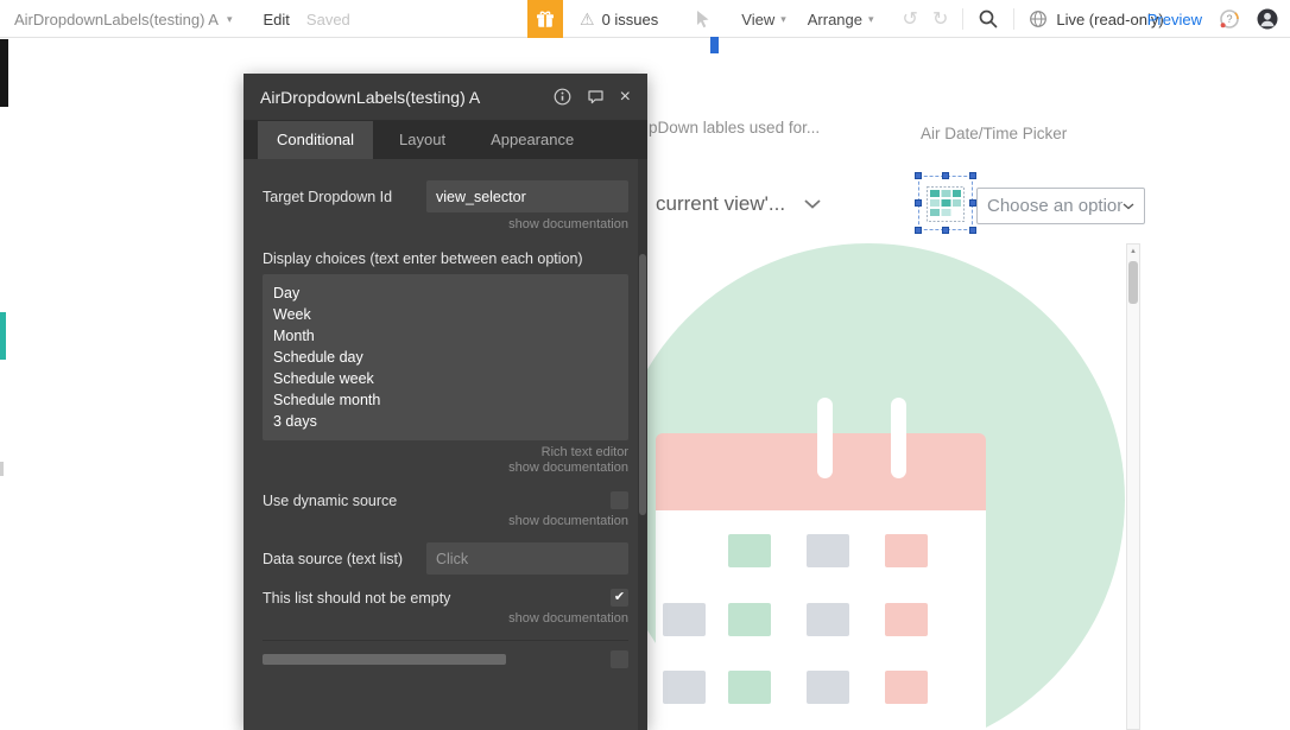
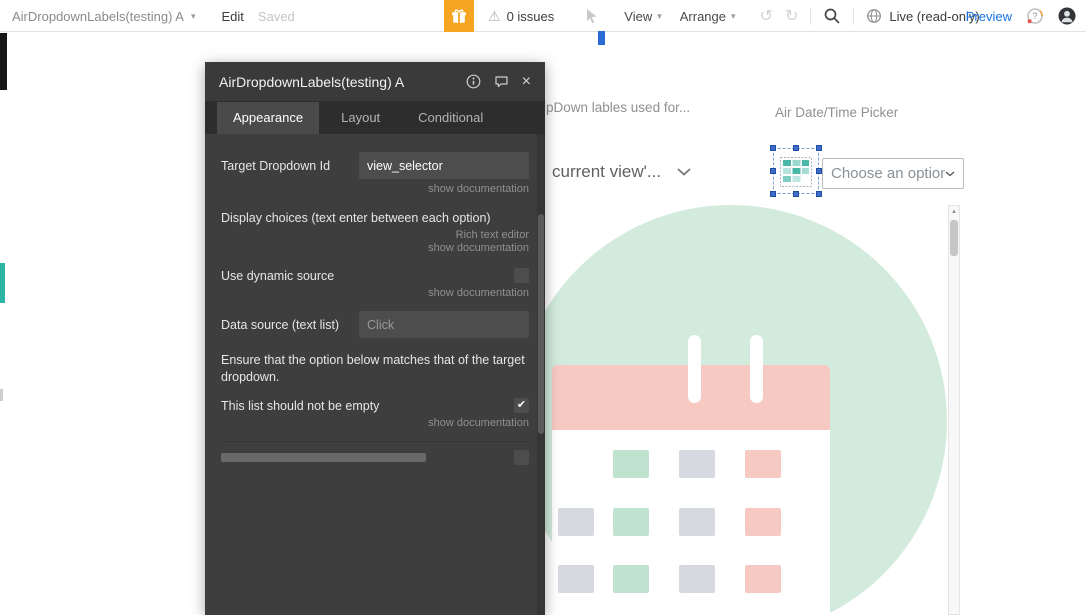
  AirDropdownLabels(testing) A
  ▾
  Edit
  Saved
  ⚠
  0 issues
  View
  ▾
  Arrange
  ▾
  ↺
  ↻
  Live (read-only)
  Preview
  ?
  pDown lables used for...
  Air Date/Time Picker
  current view'...
  Choose an option
  AirDropdownLabels(testing) A
  ×
- Conditional
+ Appearance
  Layout
- Appearance
+ Conditional
  Target Dropdown Id
  view_selector
  show documentation
  Display choices (text enter between each option)
- Day
- Week
- Month
- Schedule day
- Schedule week
- Schedule month
- 3 days
  Rich text editor
  show documentation
  Use dynamic source
  show documentation
  Data source (text list)
  Click
+ Ensure that the option below matches that of the target dropdown.
  This list should not be empty
  ✔
  show documentation
